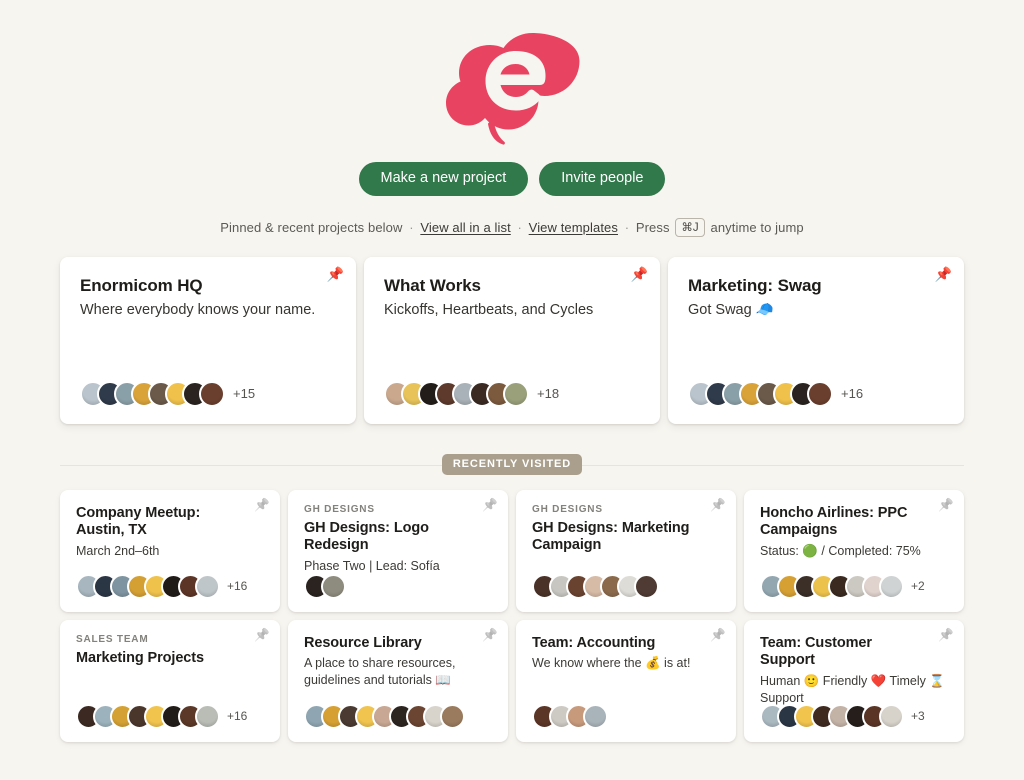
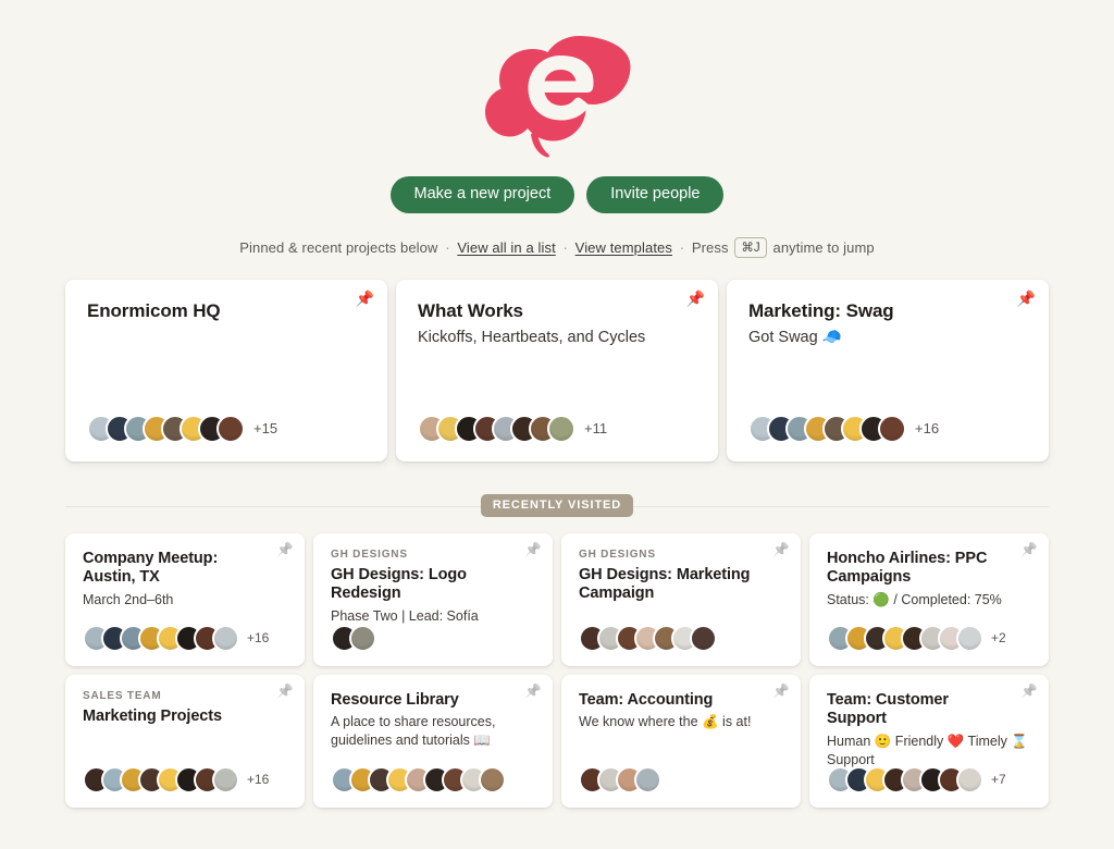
  Make a new project
  Invite people
  Pinned & recent projects below · View all in a list · View templates · Press ⌘J anytime to jump
  Enormicom HQ
- Where everybody knows your name.
  📌
  +15
  What Works
  Kickoffs, Heartbeats, and Cycles
  📌
- +18
+ +11
  Marketing: Swag
  Got Swag 🧢
  📌
  +16
  RECENTLY VISITED
  Company Meetup: Austin, TX
  March 2nd–6th
  📌
  +16
  GH DESIGNS
  GH Designs: Logo Redesign
  Phase Two | Lead: Sofía
  📌
  GH DESIGNS
  GH Designs: Marketing Campaign
  📌
  Honcho Airlines: PPC Campaigns
  Status: 🟢 / Completed: 75%
  📌
  +2
  SALES TEAM
  Marketing Projects
  📌
  +16
  Resource Library
  A place to share resources, guidelines and tutorials 📖
  📌
  Team: Accounting
  We know where the 💰 is at!
  📌
  Team: Customer Support
  Human 🙂 Friendly ❤️ Timely ⌛ Support
  📌
- +3
+ +7
